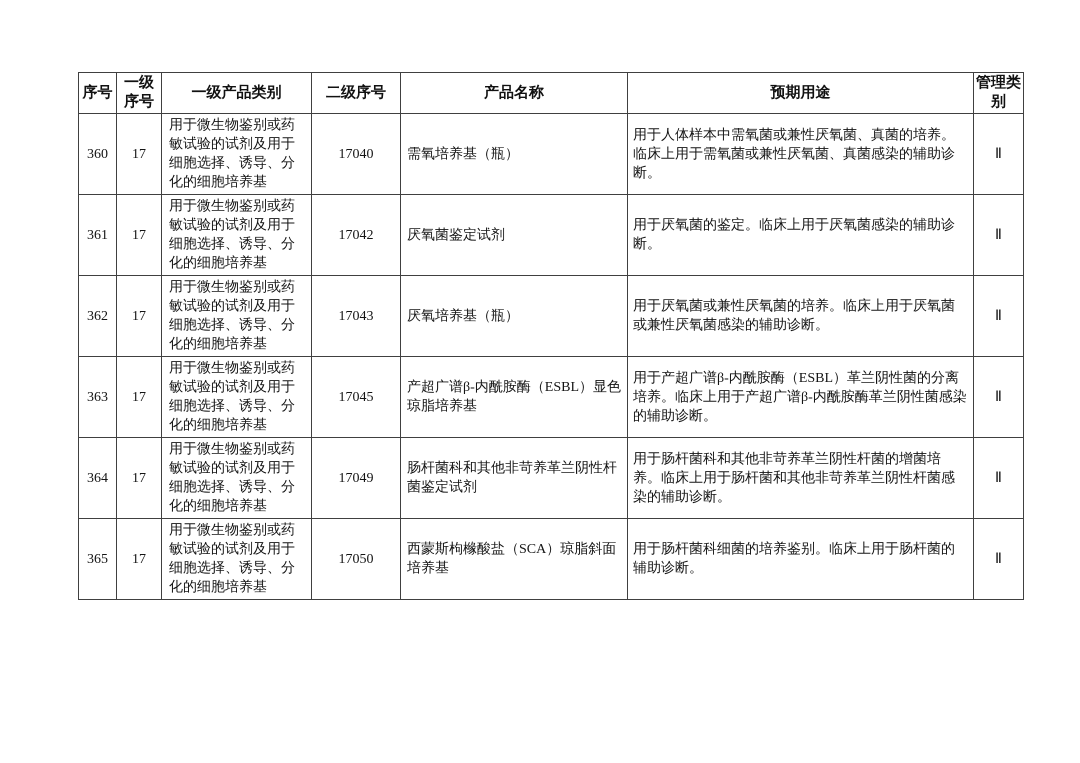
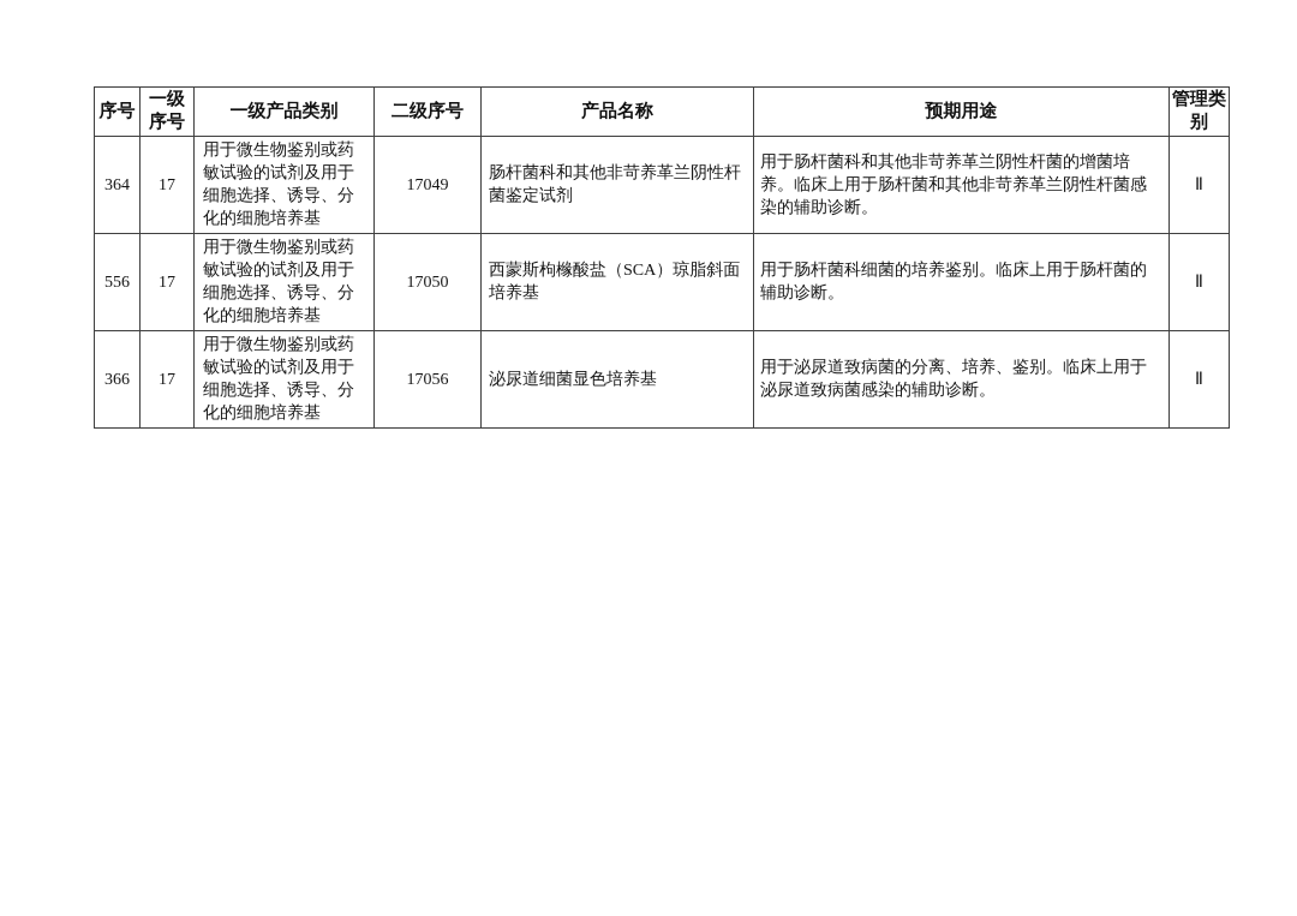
  序号	一级序号	一级产品类别	二级序号	产品名称	预期用途	管理类别
- 360	17	用于微生物鉴别或药敏试验的试剂及用于细胞选择、诱导、分化的细胞培养基	17040	需氧培养基（瓶）	用于人体样本中需氧菌或兼性厌氧菌、真菌的培养。临床上用于需氧菌或兼性厌氧菌、真菌感染的辅助诊断。	Ⅱ
- 361	17	用于微生物鉴别或药敏试验的试剂及用于细胞选择、诱导、分化的细胞培养基	17042	厌氧菌鉴定试剂	用于厌氧菌的鉴定。临床上用于厌氧菌感染的辅助诊断。	Ⅱ
- 362	17	用于微生物鉴别或药敏试验的试剂及用于细胞选择、诱导、分化的细胞培养基	17043	厌氧培养基（瓶）	用于厌氧菌或兼性厌氧菌的培养。临床上用于厌氧菌或兼性厌氧菌感染的辅助诊断。	Ⅱ
- 363	17	用于微生物鉴别或药敏试验的试剂及用于细胞选择、诱导、分化的细胞培养基	17045	产超广谱β-内酰胺酶（ESBL）显色琼脂培养基	用于产超广谱β-内酰胺酶（ESBL）革兰阴性菌的分离培养。临床上用于产超广谱β-内酰胺酶革兰阴性菌感染的辅助诊断。	Ⅱ
  364	17	用于微生物鉴别或药敏试验的试剂及用于细胞选择、诱导、分化的细胞培养基	17049	肠杆菌科和其他非苛养革兰阴性杆菌鉴定试剂	用于肠杆菌科和其他非苛养革兰阴性杆菌的增菌培养。临床上用于肠杆菌和其他非苛养革兰阴性杆菌感染的辅助诊断。	Ⅱ
- 365	17	用于微生物鉴别或药敏试验的试剂及用于细胞选择、诱导、分化的细胞培养基	17050	西蒙斯枸橼酸盐（SCA）琼脂斜面培养基	用于肠杆菌科细菌的培养鉴别。临床上用于肠杆菌的辅助诊断。	Ⅱ
+ 556	17	用于微生物鉴别或药敏试验的试剂及用于细胞选择、诱导、分化的细胞培养基	17050	西蒙斯枸橼酸盐（SCA）琼脂斜面培养基	用于肠杆菌科细菌的培养鉴别。临床上用于肠杆菌的辅助诊断。	Ⅱ
+ 366	17	用于微生物鉴别或药敏试验的试剂及用于细胞选择、诱导、分化的细胞培养基	17056	泌尿道细菌显色培养基	用于泌尿道致病菌的分离、培养、鉴别。临床上用于泌尿道致病菌感染的辅助诊断。	Ⅱ
